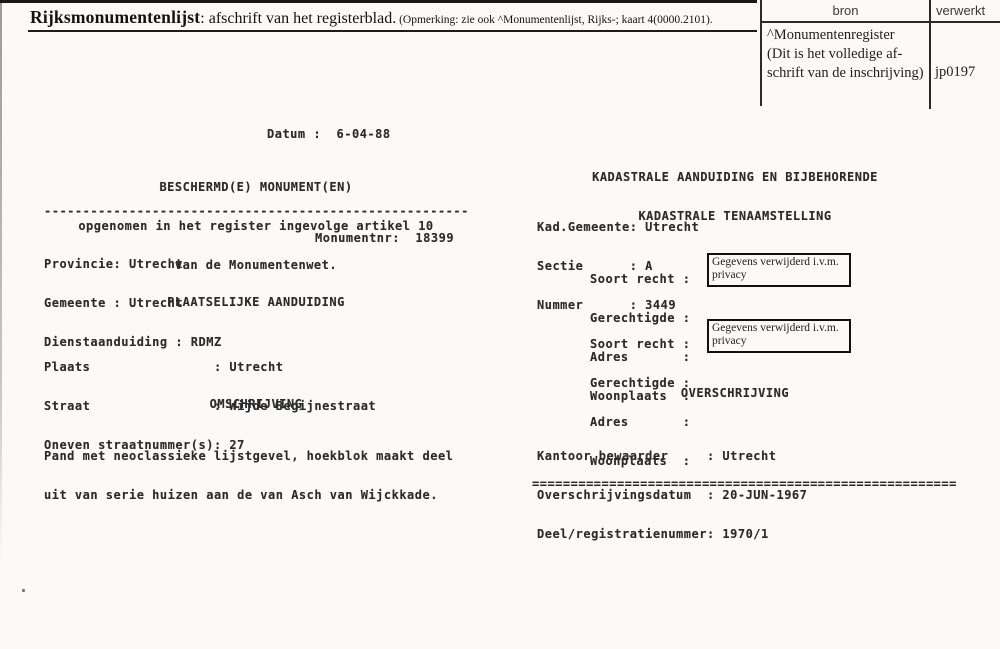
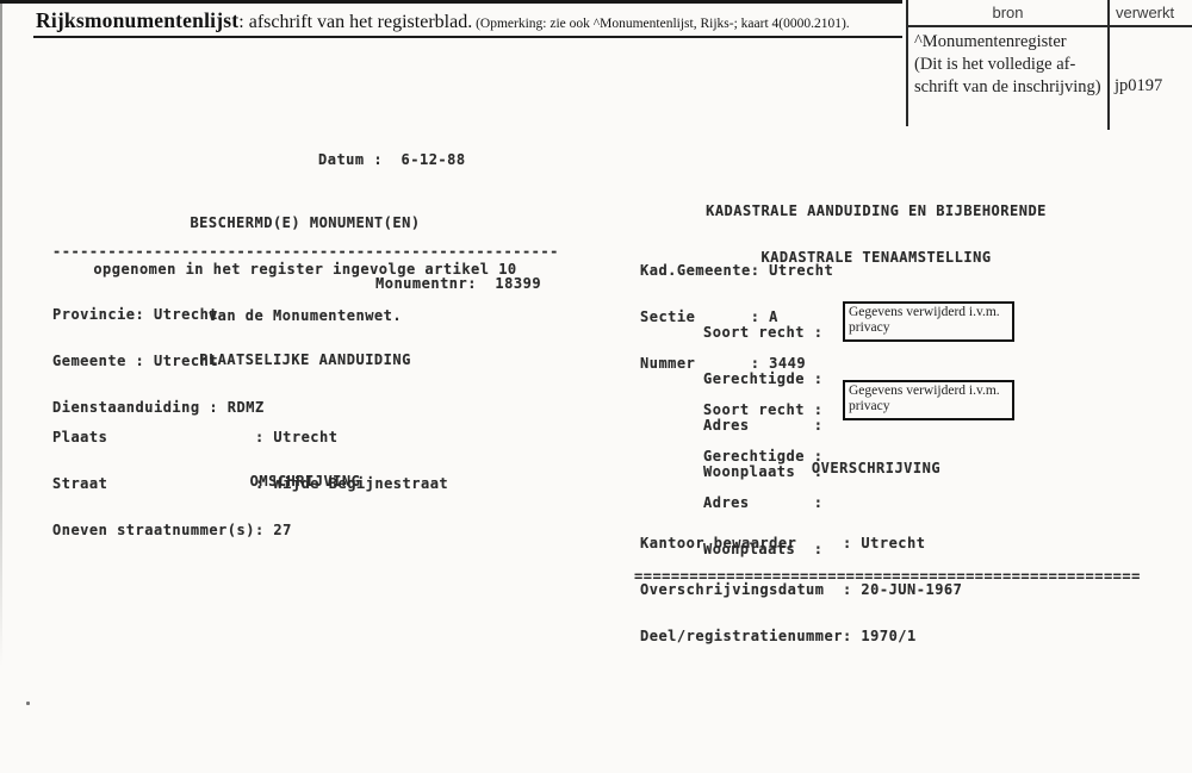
  Rijksmonumentenlijst: afschrift van het registerblad. (Opmerking: zie ook ^Monumentenlijst, Rijks-; kaart 4(0000.2101).
  bron
  verwerkt
  ^Monumentenregister
  (Dit is het volledige af-
  schrift van de inschrijving)
  jp0197
- Datum : 6-04-88
+ Datum : 6-12-88
  BESCHERMD(E) MONUMENT(EN)
  opgenomen in het register ingevolge artikel 10
  van de Monumentenwet.
  -------------------------------------------------------
  Provincie: Utrecht
  Gemeente : Utrecht
  Dienstaanduiding : RDMZ
  Monumentnr: 18399
  PLAATSELIJKE AANDUIDING
  Plaats : Utrecht
  Straat : Wijde Begijnestraat
  Oneven straatnummer(s): 27
  OMSCHRIJVING
- Pand met neoclassieke lijstgevel, hoekblok maakt deel
- uit van serie huizen aan de van Asch van Wijckkade.
  KADASTRALE AANDUIDING EN BIJBEHORENDE
  KADASTRALE TENAAMSTELLING
  Kad.Gemeente: Utrecht
  Sectie : A
  Nummer : 3449
  Soort recht :
  Gerechtigde :
  Adres :
  Woonplaats :
  Gegevens verwijderd i.v.m.
  privacy
  Soort recht :
  Gerechtigde :
  Adres :
  Woonplaats :
  Gegevens verwijderd i.v.m.
  privacy
  OVERSCHRIJVING
  Kantoor bewaarder : Utrecht
  Overschrijvingsdatum : 20-JUN-1967
  Deel/registratienummer: 1970/1
  =======================================================
